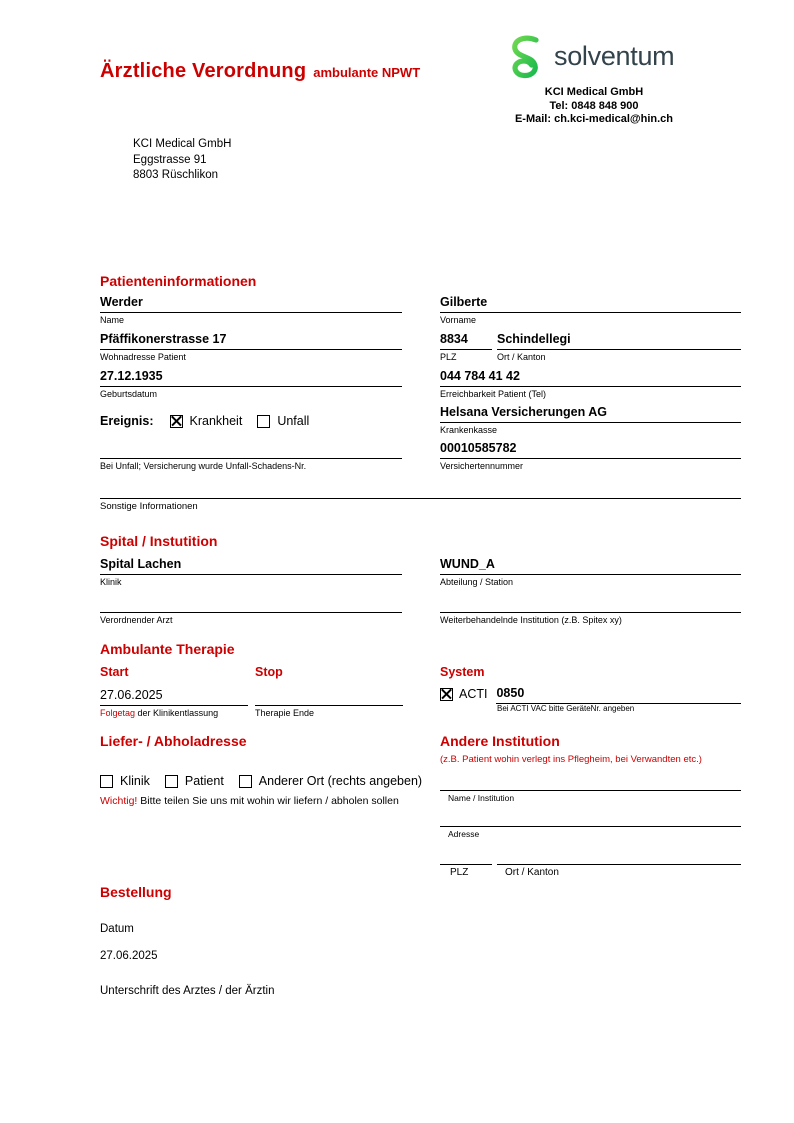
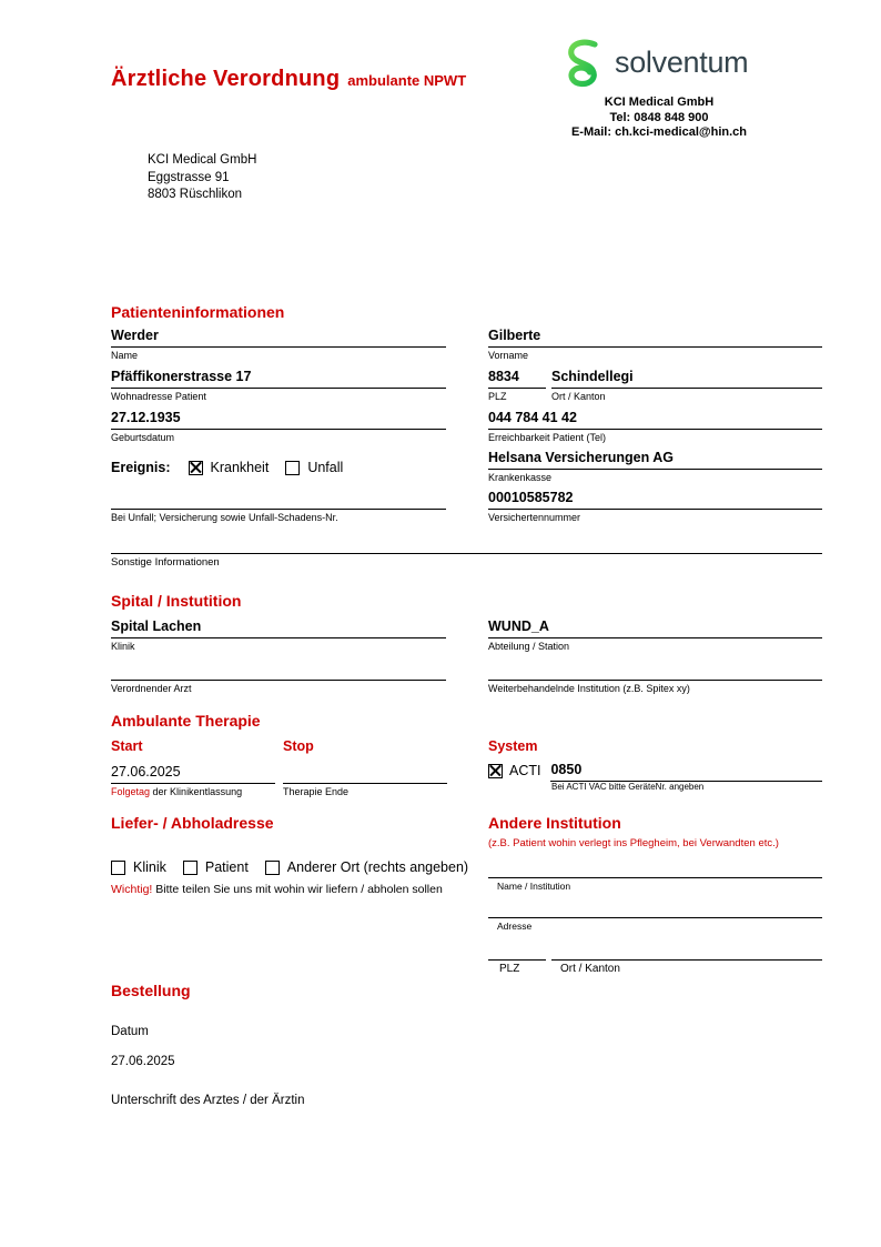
  Ärztliche Verordnung
  ambulante NPWT
  solventum
  KCI Medical GmbH
  Tel: 0848 848 900
  E-Mail: ch.kci-medical@hin.ch
  KCI Medical GmbH
  Eggstrasse 91
  8803 Rüschlikon
  Patienteninformationen
  Werder
  Name
  Gilberte
  Vorname
  Pfäffikonerstrasse 17
  Wohnadresse Patient
  8834
  PLZ
  Schindellegi
  Ort / Kanton
  27.12.1935
  Geburtsdatum
  044 784 41 42
  Erreichbarkeit Patient (Tel)
  Ereignis:
  Krankheit
  Unfall
  Helsana Versicherungen AG
  Krankenkasse
- Bei Unfall; Versicherung wurde Unfall-Schadens-Nr.
+ Bei Unfall; Versicherung sowie Unfall-Schadens-Nr.
  00010585782
  Versichertennummer
  Sonstige Informationen
  Spital / Instutition
  Spital Lachen
  Klinik
  WUND_A
  Abteilung / Station
  Verordnender Arzt
  Weiterbehandelnde Institution (z.B. Spitex xy)
  Ambulante Therapie
  Start
  Stop
  System
  27.06.2025
  Folgetag der Klinikentlassung
  Therapie Ende
  ACTI
  0850
  Bei ACTI VAC bitte GeräteNr. angeben
  Liefer- / Abholadresse
  Klinik
  Patient
  Anderer Ort (rechts angeben)
  Wichtig! Bitte teilen Sie uns mit wohin wir liefern / abholen sollen
  Andere Institution
  (z.B. Patient wohin verlegt ins Pflegheim, bei Verwandten etc.)
  Name / Institution
  Adresse
  PLZ
  Ort / Kanton
  Bestellung
  Datum
  27.06.2025
  Unterschrift des Arztes / der Ärztin
